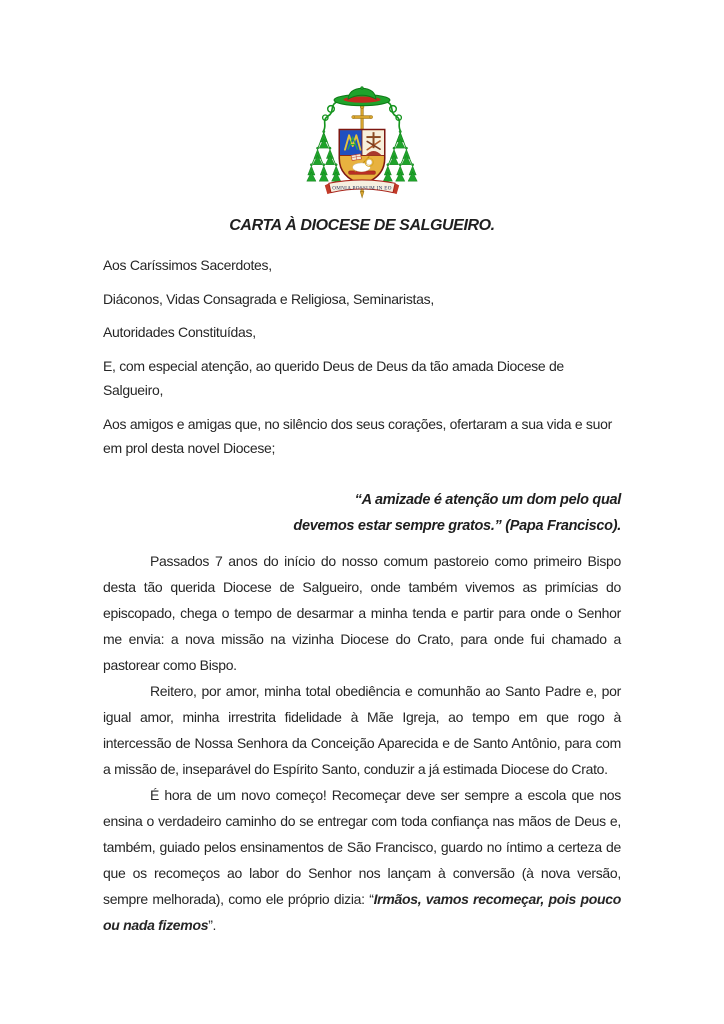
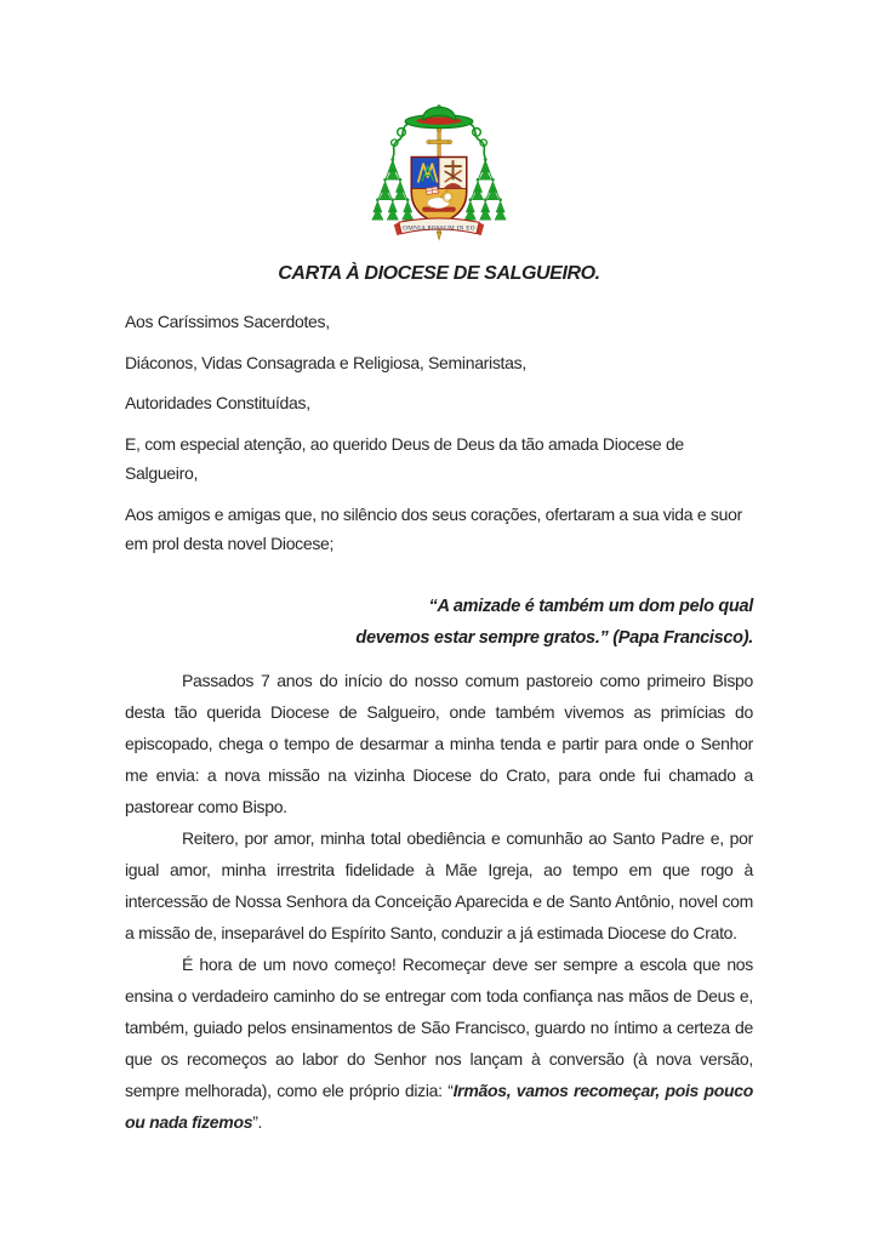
  CARTA À DIOCESE DE SALGUEIRO.
  Aos Caríssimos Sacerdotes,
  Diáconos, Vidas Consagrada e Religiosa, Seminaristas,
  Autoridades Constituídas,
  E, com especial atenção, ao querido Deus de Deus da tão amada Diocese de Salgueiro,
  Aos amigos e amigas que, no silêncio dos seus corações, ofertaram a sua vida e suor em prol desta novel Diocese;
- “A amizade é atenção um dom pelo qual
+ “A amizade é também um dom pelo qual
  devemos estar sempre gratos.” (Papa Francisco).
  Passados 7 anos do início do nosso comum pastoreio como primeiro Bispo desta tão querida Diocese de Salgueiro, onde também vivemos as primícias do episcopado, chega o tempo de desarmar a minha tenda e partir para onde o Senhor me envia: a nova missão na vizinha Diocese do Crato, para onde fui chamado a pastorear como Bispo.
- Reitero, por amor, minha total obediência e comunhão ao Santo Padre e, por igual amor, minha irrestrita fidelidade à Mãe Igreja, ao tempo em que rogo à intercessão de Nossa Senhora da Conceição Aparecida e de Santo Antônio, para com a missão de, inseparável do Espírito Santo, conduzir a já estimada Diocese do Crato.
+ Reitero, por amor, minha total obediência e comunhão ao Santo Padre e, por igual amor, minha irrestrita fidelidade à Mãe Igreja, ao tempo em que rogo à intercessão de Nossa Senhora da Conceição Aparecida e de Santo Antônio, novel com a missão de, inseparável do Espírito Santo, conduzir a já estimada Diocese do Crato.
  É hora de um novo começo! Recomeçar deve ser sempre a escola que nos ensina o verdadeiro caminho do se entregar com toda confiança nas mãos de Deus e, também, guiado pelos ensinamentos de São Francisco, guardo no íntimo a certeza de que os recomeços ao labor do Senhor nos lançam à conversão (à nova versão, sempre melhorada), como ele próprio dizia: “Irmãos, vamos recomeçar, pois pouco ou nada fizemos”.
